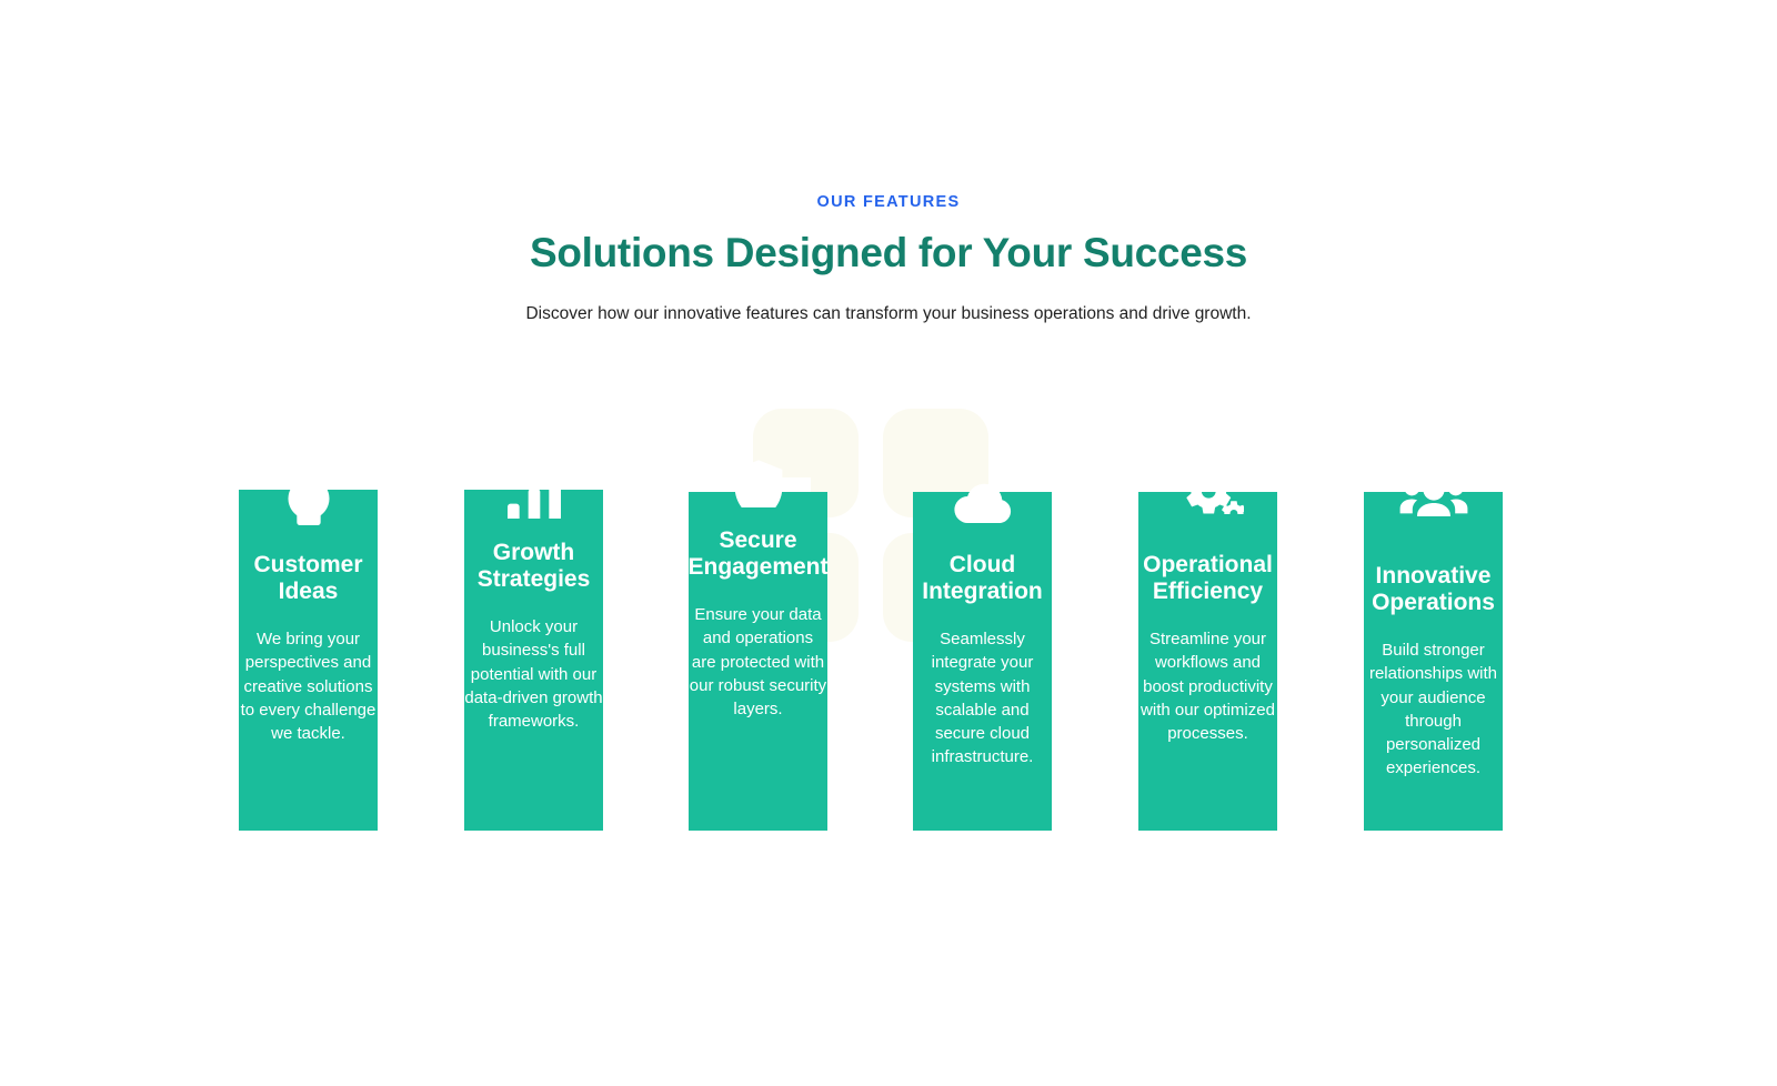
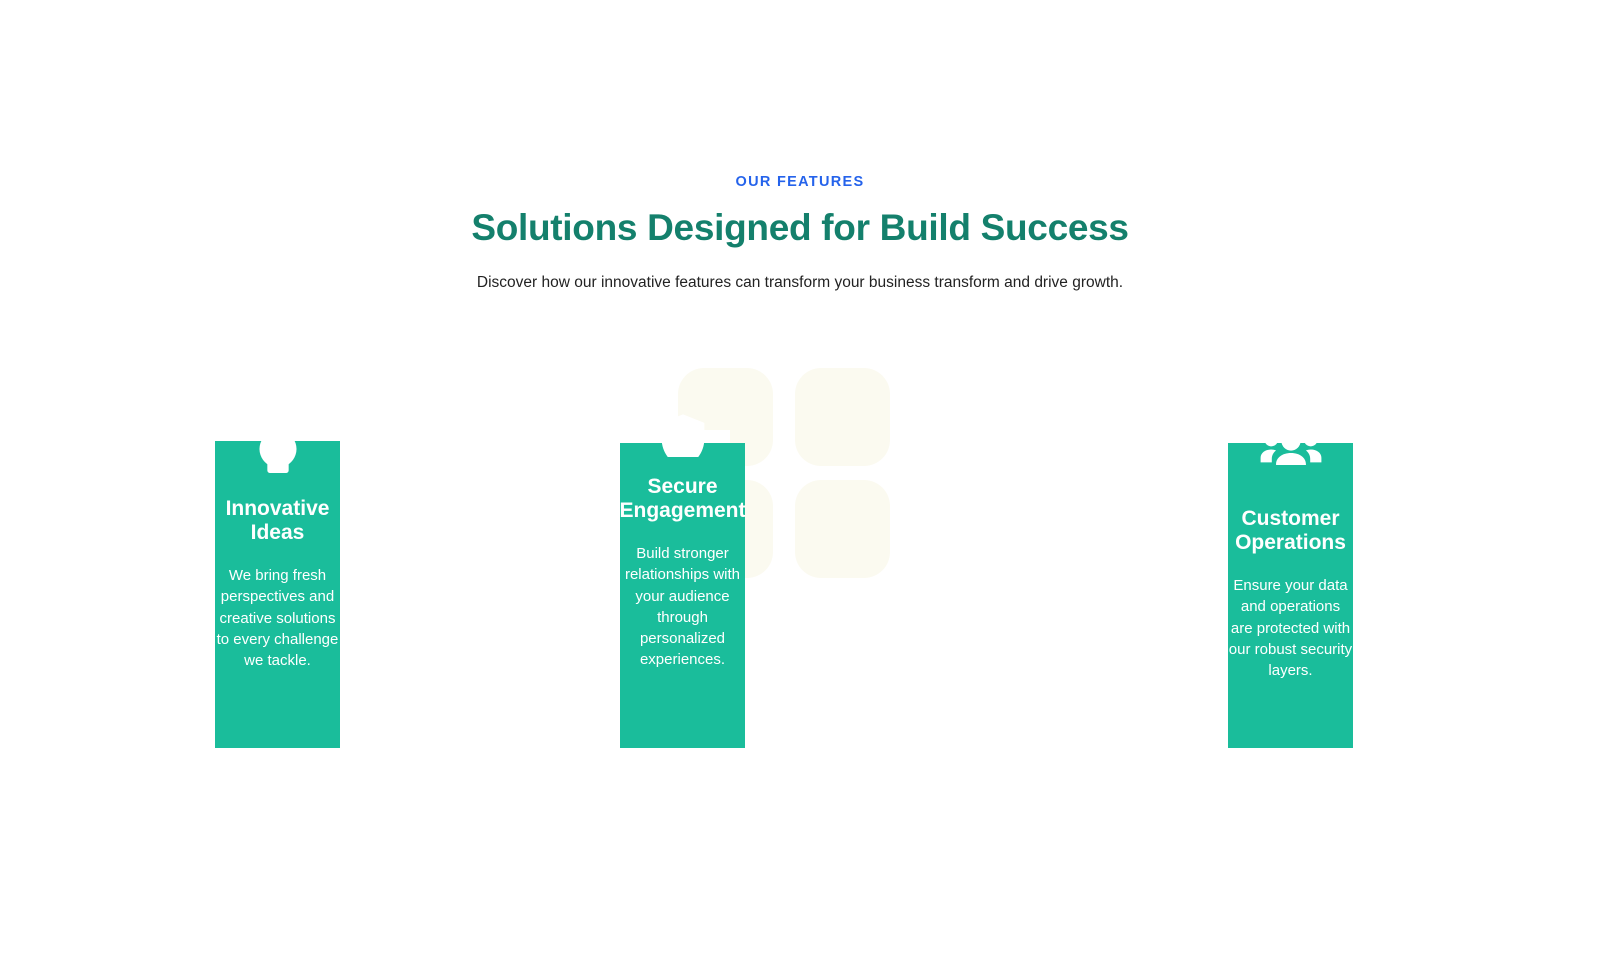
  OUR FEATURES
- Solutions Designed for Your Success
+ Solutions Designed for Build Success
- Discover how our innovative features can transform your business operations and drive growth.
+ Discover how our innovative features can transform your business transform and drive growth.
- Customer
+ Innovative
  Ideas
- We bring your perspectives and creative solutions to every challenge we tackle.
+ We bring fresh perspectives and creative solutions to every challenge we tackle.
- Growth
- Strategies
- Unlock your business's full potential with our data-driven growth frameworks.
  Secure
  Engagement
- Ensure your data and operations are protected with our robust security layers.
+ Build stronger relationships with your audience through personalized experiences.
- Cloud
- Integration
- Seamlessly integrate your systems with scalable and secure cloud infrastructure.
- Operational
- Efficiency
- Streamline your workflows and boost productivity with our optimized processes.
- Innovative
+ Customer
  Operations
- Build stronger relationships with your audience through personalized experiences.
+ Ensure your data and operations are protected with our robust security layers.
